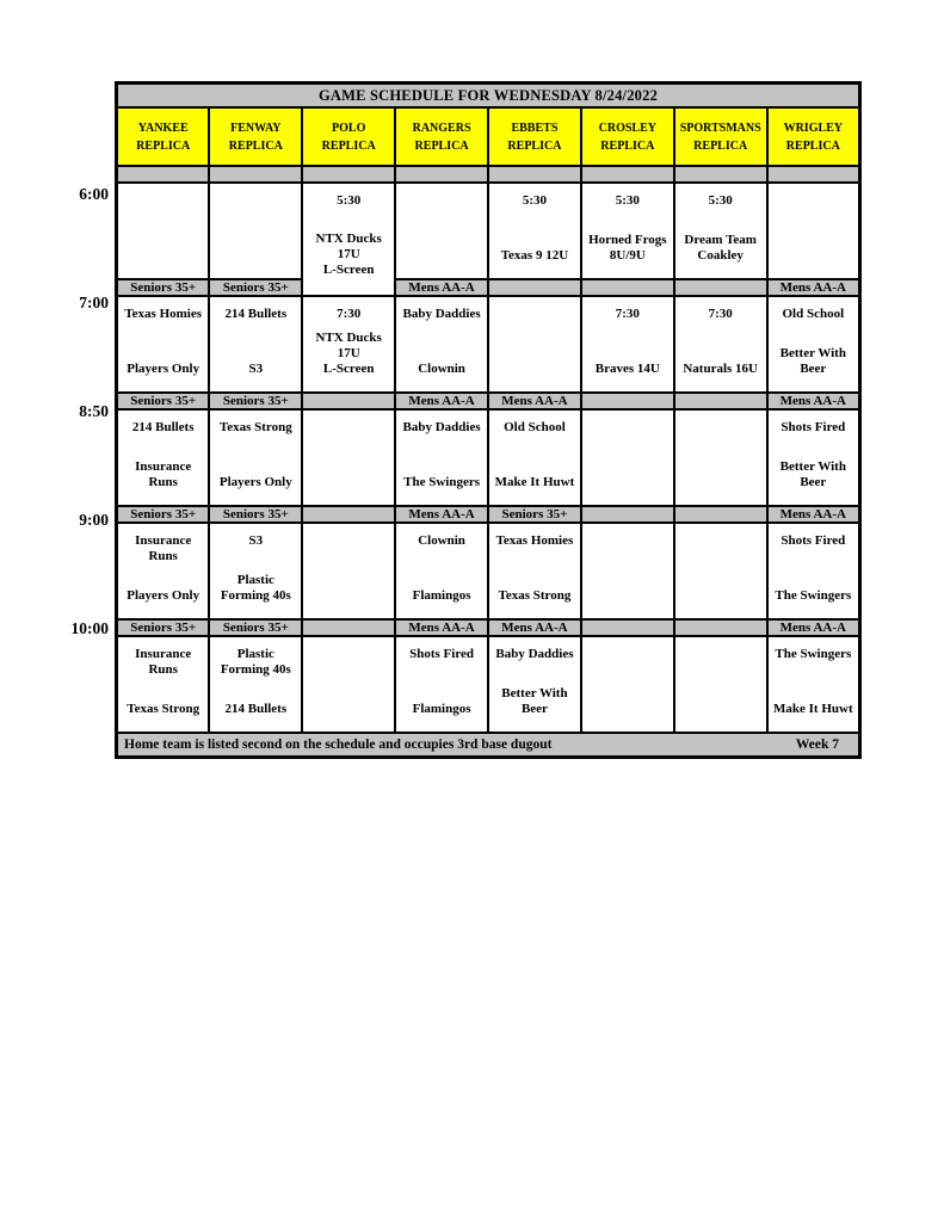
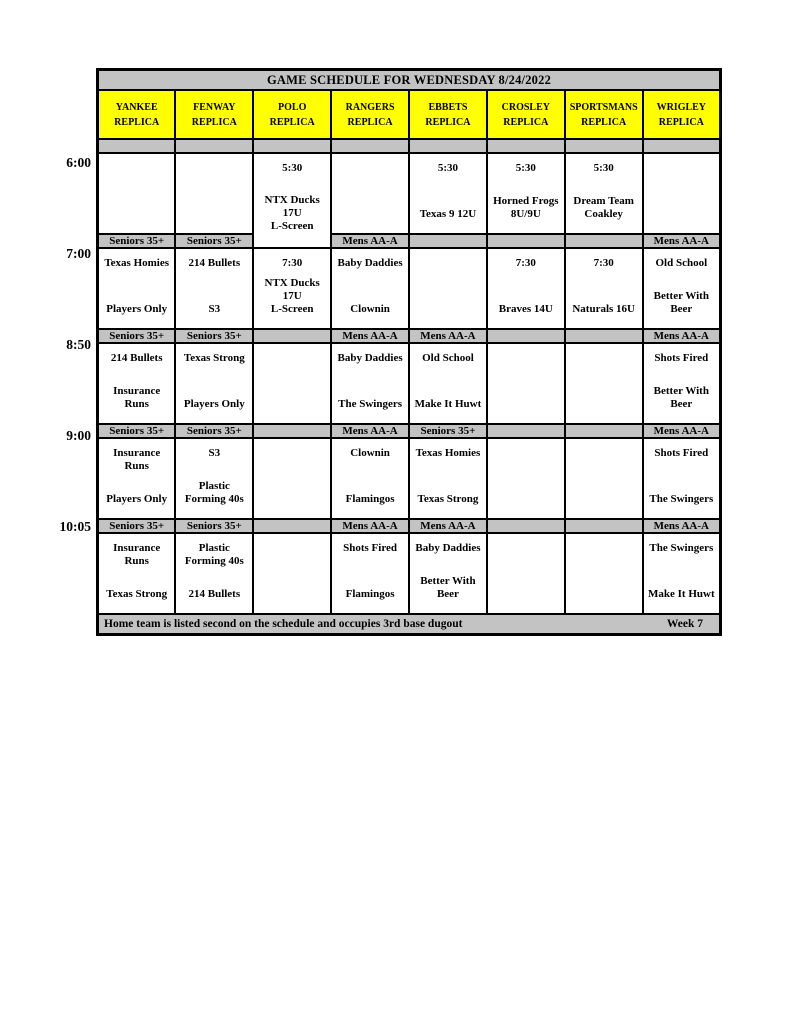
  6:00
  7:00
  8:50
  9:00
- 10:00
+ 10:05
  GAME SCHEDULE FOR WEDNESDAY 8/24/2022
  YANKEEREPLICA	FENWAYREPLICA	POLOREPLICA	RANGERSREPLICA	EBBETSREPLICA	CROSLEYREPLICA	SPORTSMANSREPLICA	WRIGLEYREPLICA
  		5:30NTX Ducks 17U L-Screen		5:30Texas 9 12U	5:30Horned Frogs 8U/9U	5:30Dream Team Coakley
  Seniors 35+	Seniors 35+	Mens AA-A				Mens AA-A
  Texas HomiesPlayers Only	214 BulletsS3	7:30NTX Ducks 17U L-Screen	Baby DaddiesClownin		7:30Braves 14U	7:30Naturals 16U	Old SchoolBetter With Beer
  Seniors 35+	Seniors 35+		Mens AA-A	Mens AA-A			Mens AA-A
  214 BulletsInsurance Runs	Texas StrongPlayers Only		Baby DaddiesThe Swingers	Old SchoolMake It Huwt			Shots FiredBetter With Beer
  Seniors 35+	Seniors 35+		Mens AA-A	Seniors 35+			Mens AA-A
  Insurance RunsPlayers Only	S3Plastic Forming 40s		ClowninFlamingos	Texas HomiesTexas Strong			Shots FiredThe Swingers
  Seniors 35+	Seniors 35+		Mens AA-A	Mens AA-A			Mens AA-A
  Insurance RunsTexas Strong	Plastic Forming 40s214 Bullets		Shots FiredFlamingos	Baby DaddiesBetter With Beer			The SwingersMake It Huwt
  Home team is listed second on the schedule and occupies 3rd base dugout Week 7
